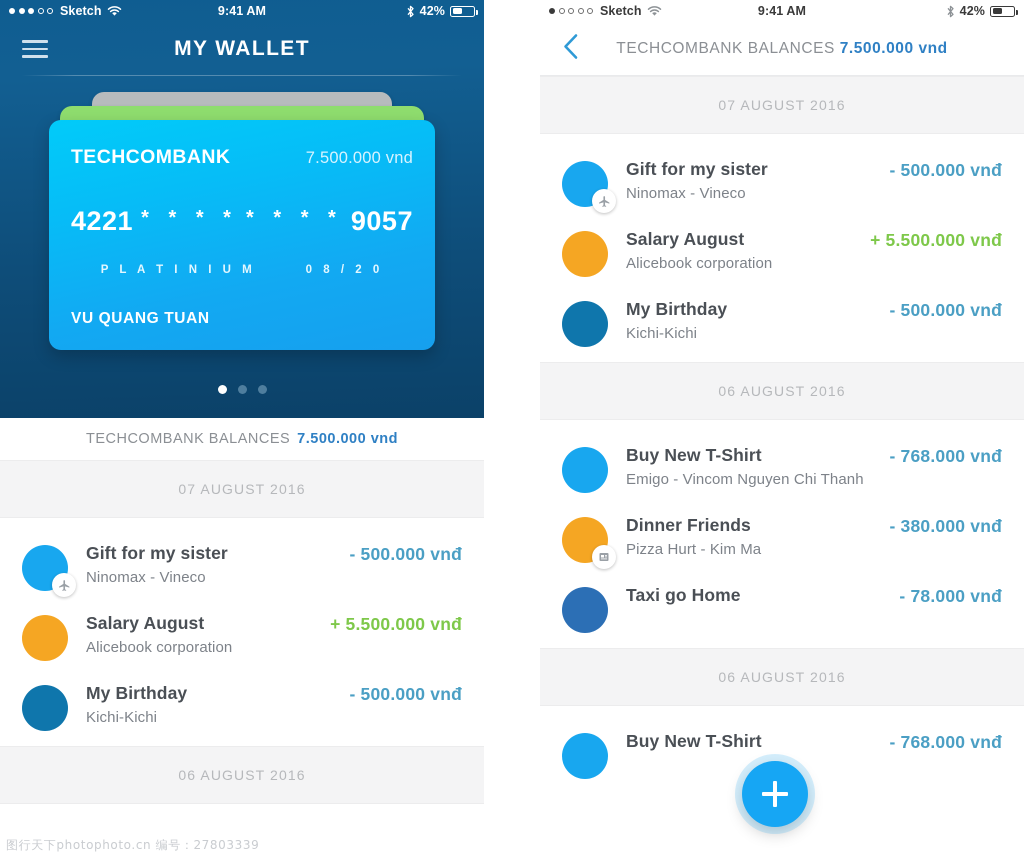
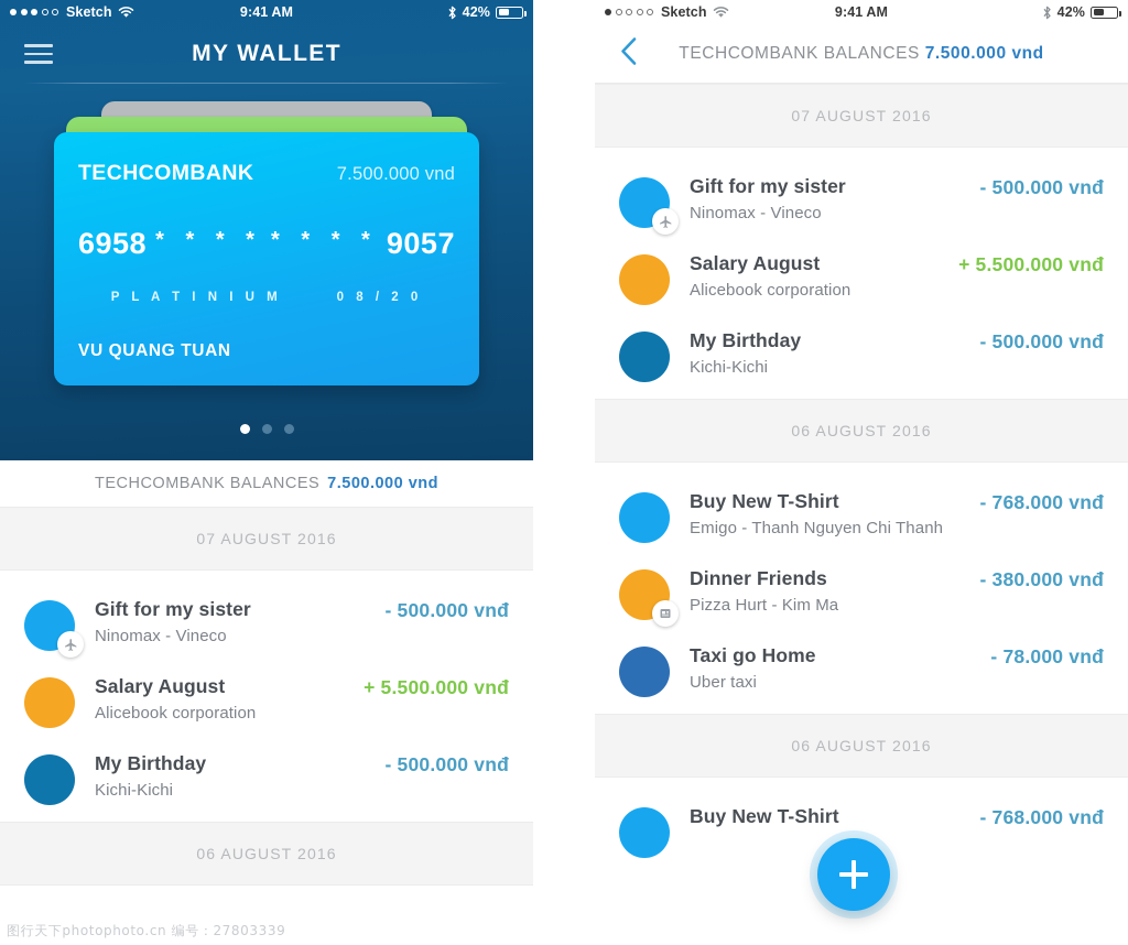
  Sketch
  9:41 AM
  42%
  MY WALLET
  TECHCOMBANK
  7.500.000 vnd
- 4221
+ 6958
  * * * *
  * * * *
  9057
  P L A T I N I U M
  0 8 / 2 0
  VU QUANG TUAN
  TECHCOMBANK BALANCES
  7.500.000 vnd
  07 AUGUST 2016
  Gift for my sister
  Ninomax - Vineco
  - 500.000 vnđ
  Salary August
  Alicebook corporation
  + 5.500.000 vnđ
  My Birthday
  Kichi-Kichi
  - 500.000 vnđ
  06 AUGUST 2016
  Sketch
  9:41 AM
  42%
  TECHCOMBANK BALANCES 7.500.000 vnd
  07 AUGUST 2016
  Gift for my sister
  Ninomax - Vineco
  - 500.000 vnđ
  Salary August
  Alicebook corporation
  + 5.500.000 vnđ
  My Birthday
  Kichi-Kichi
  - 500.000 vnđ
  06 AUGUST 2016
  Buy New T-Shirt
- Emigo - Vincom Nguyen Chi Thanh
+ Emigo - Thanh Nguyen Chi Thanh
  - 768.000 vnđ
  Dinner Friends
  Pizza Hurt - Kim Ma
  - 380.000 vnđ
  Taxi go Home
+ Uber taxi
  - 78.000 vnđ
  06 AUGUST 2016
  Buy New T-Shirt
  - 768.000 vnđ
  图行天下photophoto.cn 编号：27803339
